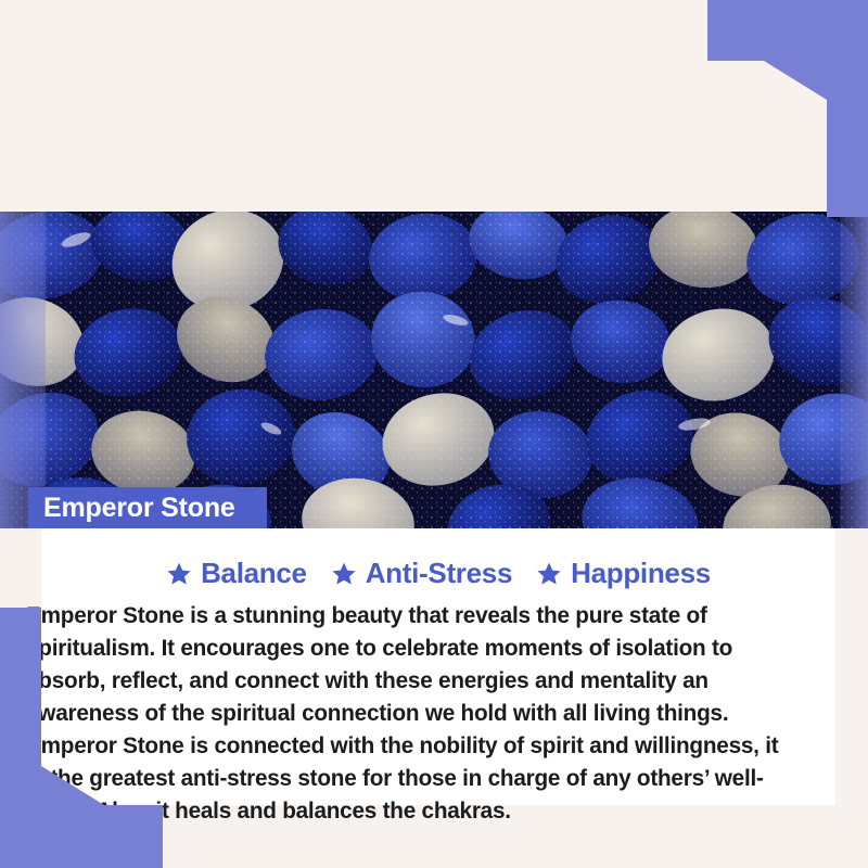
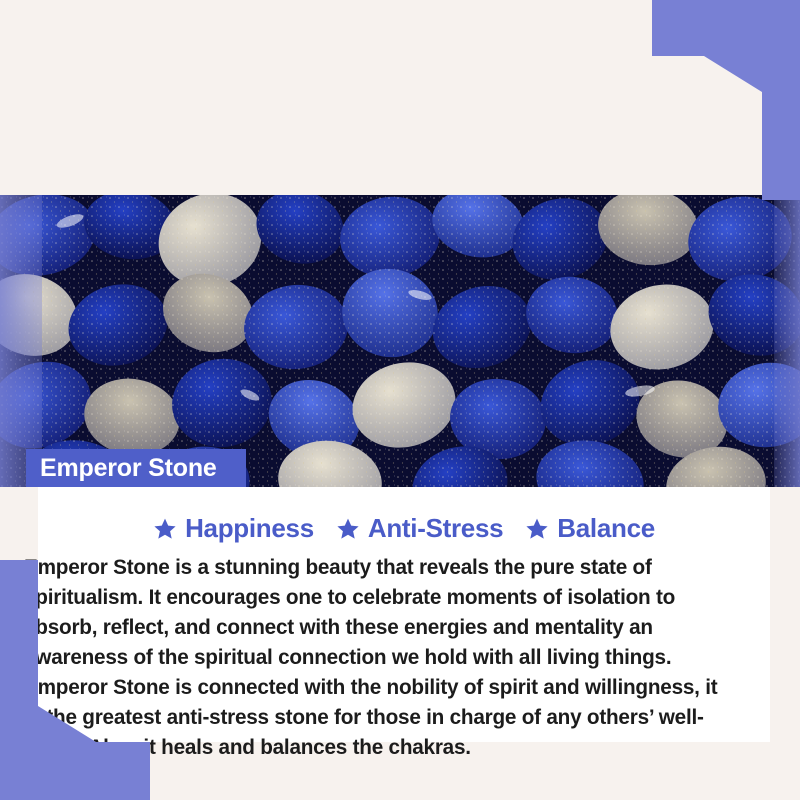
  Emperor Stone
- Balance
+ Happiness
  Anti-Stress
- Happiness
+ Balance
  mperor Stone is a stunning beauty that reveals the pure state of piritualism. It encourages one to celebrate moments of isolation to bsorb, reflect, and connect with these energies and mentality an wareness of the spiritual connection we hold with all living things.
  mperor Stone is connected with the nobility of spirit and willingness, it he greatest anti-stress stone for those in charge of any others’ well-t heals and balances the chakras.
